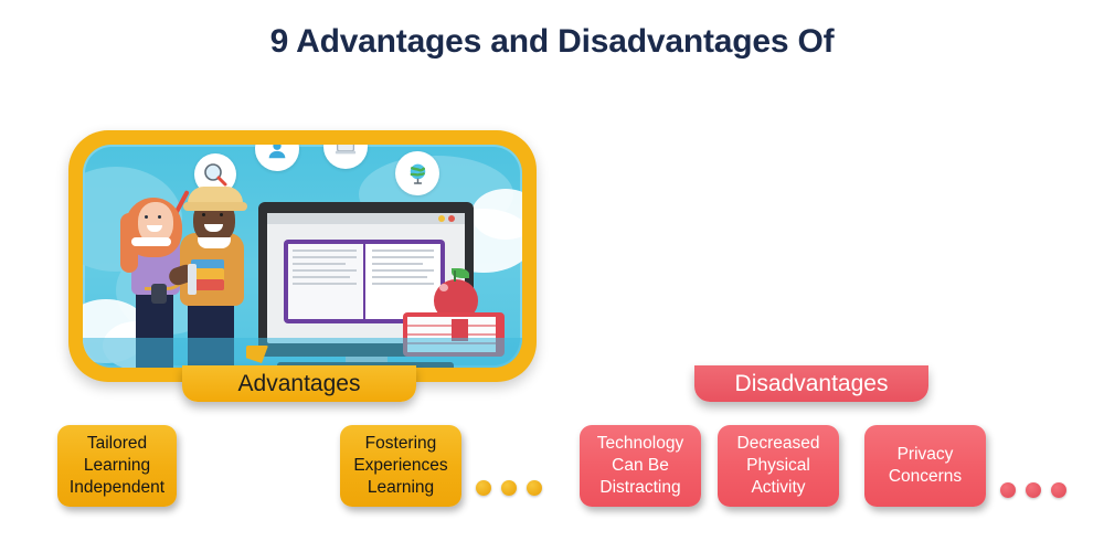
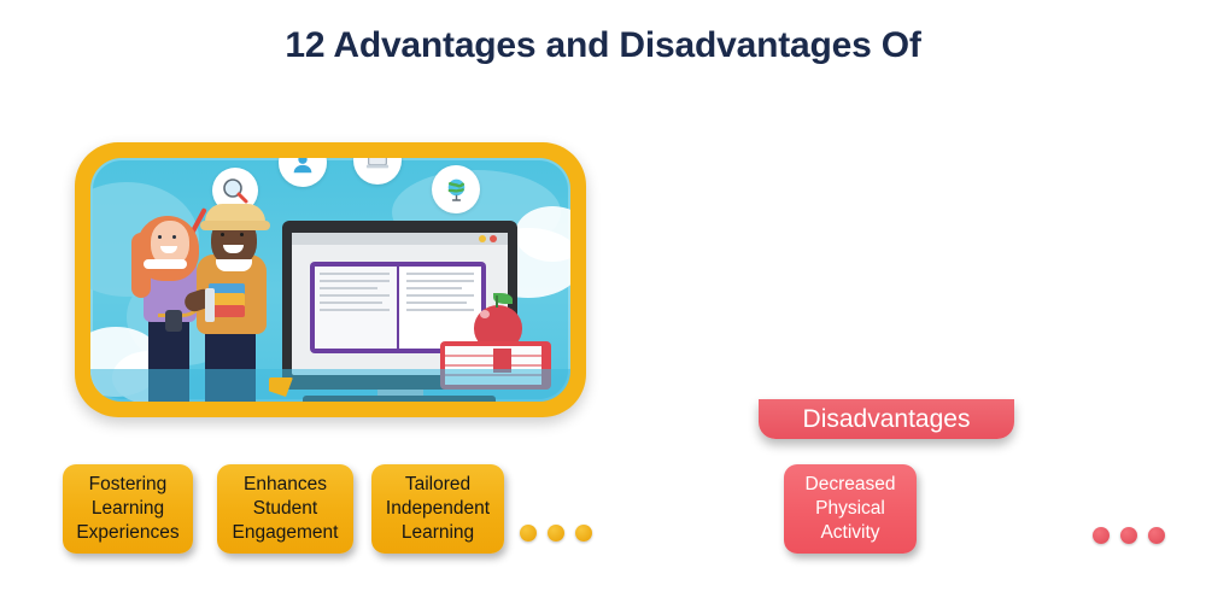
- 9 Advantages and Disadvantages Of
+ 12 Advantages and Disadvantages Of
- Advantages
  Disadvantages
- Tailored
+ Fostering
  Learning
- Independent
+ Experiences
+ Enhances
+ Student
+ Engagement
- Fostering
+ Tailored
- Experiences
+ Independent
  Learning
- Technology
- Can Be
- Distracting
  Decreased
  Physical
  Activity
- Privacy
- Concerns
